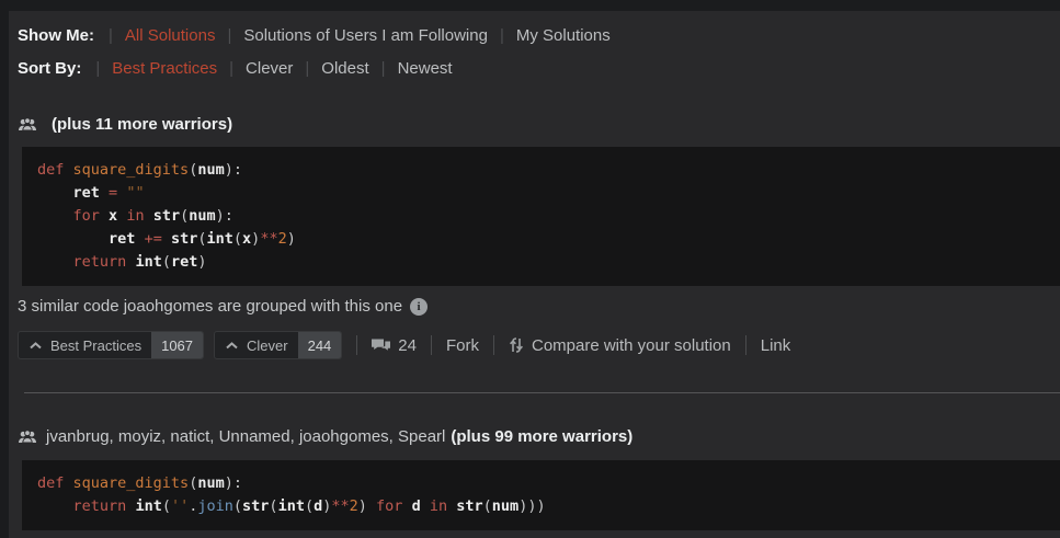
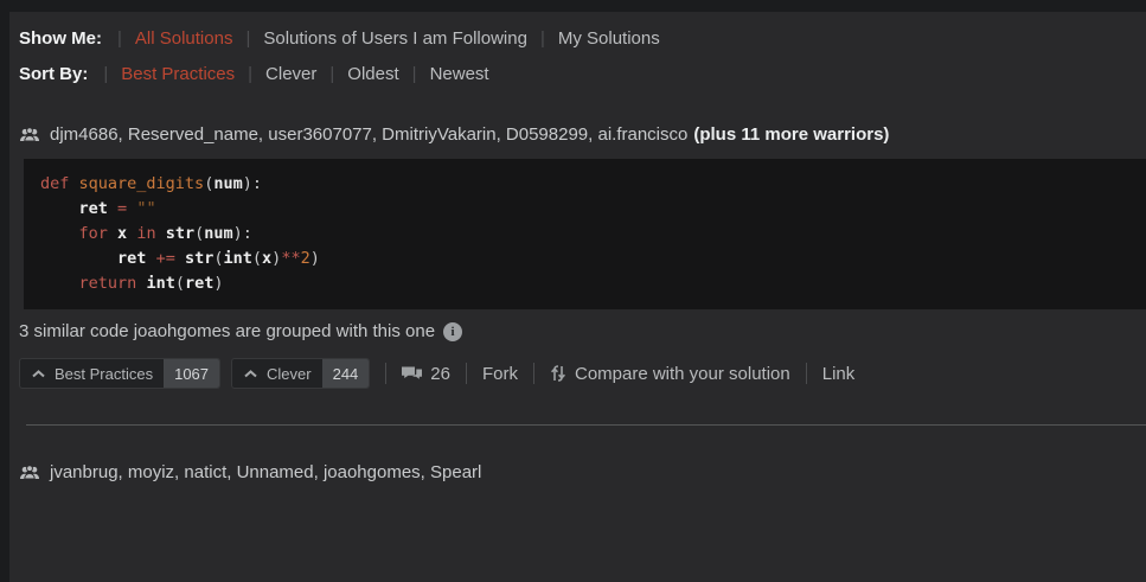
  Show Me:
  |
  All Solutions
  |
  Solutions of Users I am Following
  |
  My Solutions
  Sort By:
  |
  Best Practices
  |
  Clever
  |
  Oldest
  |
  Newest
+ djm4686, Reserved_name, user3607077, DmitriyVakarin, D0598299, ai.francisco
  (plus 11 more warriors)
  def square_digits(num): ret = "" for x in str(num): ret += str(int(x)**2) return int(ret)
  3 similar code joaohgomes are grouped with this one
  i
  Best Practices
  1067
  Clever
  244
- 24
+ 26
  Fork
  Compare with your solution
  Link
  jvanbrug, moyiz, natict, Unnamed, joaohgomes, Spearl
- (plus 99 more warriors)
- def square_digits(num): return int(''.join(str(int(d)**2) for d in str(num)))
